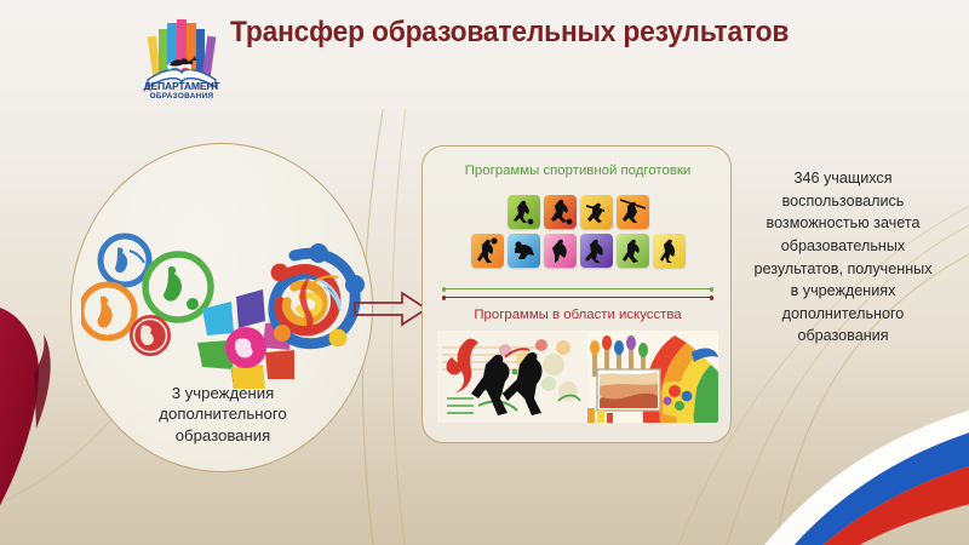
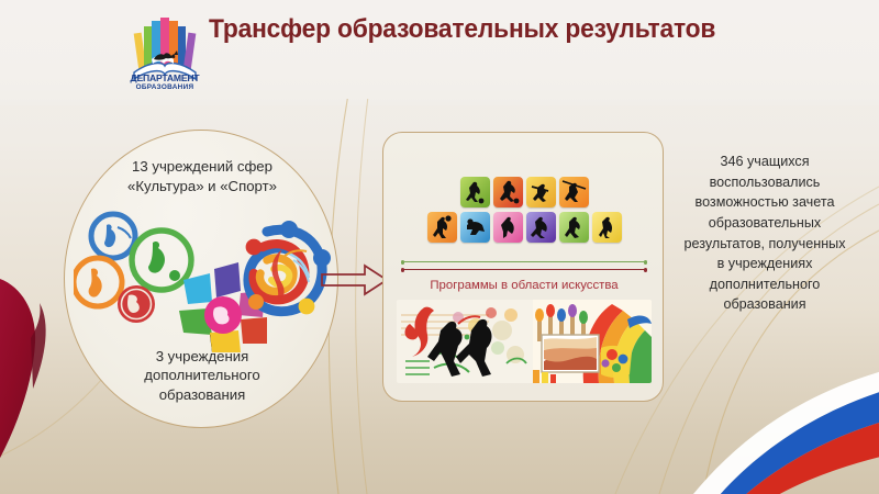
  ДЕПАРТАМЕНТ
  Трансфер образовательных результатов
+ 13 учреждений сфер
+ «Культура» и «Спорт»
  3 учреждения
  дополнительного
  образования
- Программы спортивной подготовки
  Программы в области искусства
  346 учащихся
  воспользовались
  возможностью зачета
  образовательных
  результатов, полученных
  в учреждениях
  дополнительного
  образования
